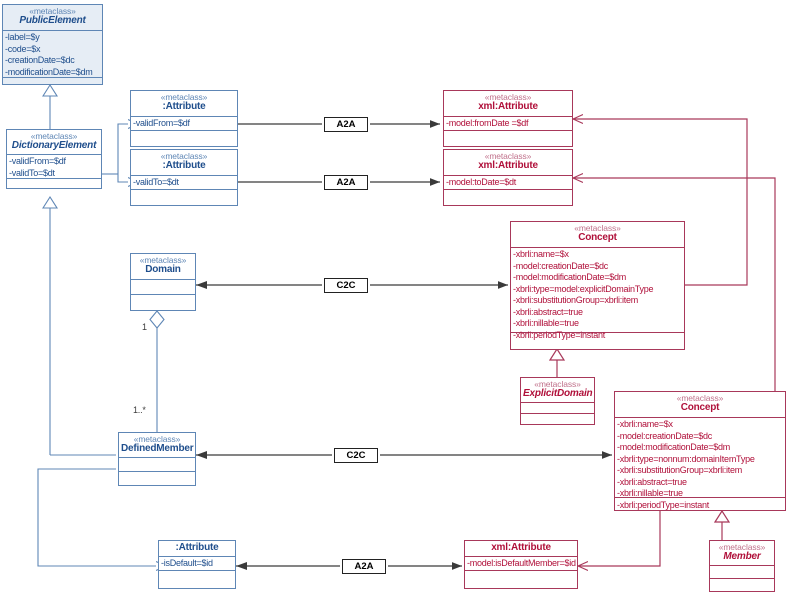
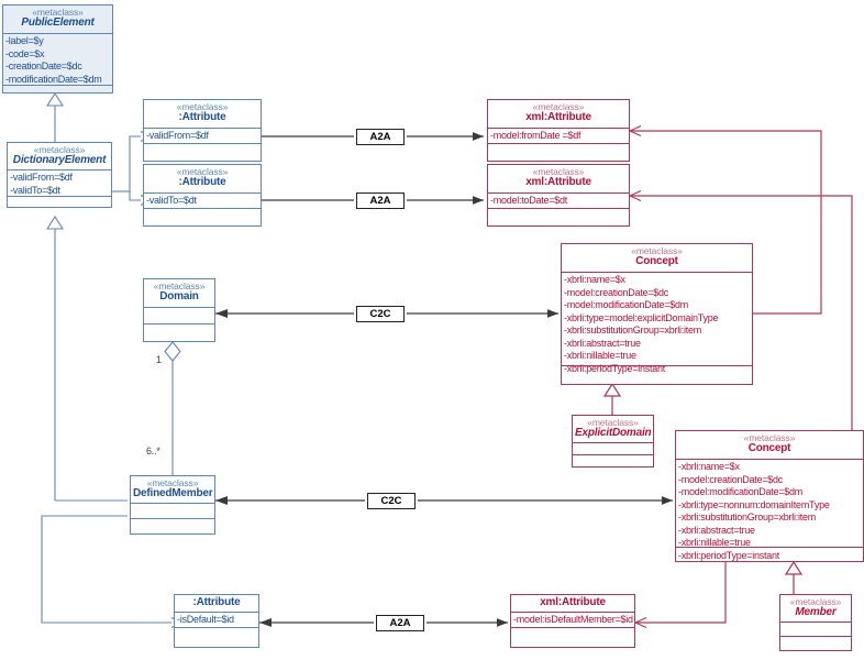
  «metaclass»
  PublicElement
  -label=$y
  -code=$x
  -creationDate=$dc
  -modificationDate=$dm
  «metaclass»
  DictionaryElement
  -validFrom=$df
  -validTo=$dt
  «metaclass»
  :Attribute
  -validFrom=$df
  «metaclass»
  :Attribute
  -validTo=$dt
  «metaclass»
  xml:Attribute
  -model:fromDate =$df
  «metaclass»
  xml:Attribute
  -model:toDate=$dt
  «metaclass»
  Domain
  «metaclass»
  Concept
  -xbrli:name=$x
  -model:creationDate=$dc
  -model:modificationDate=$dm
  -xbrli:type=model:explicitDomainType
  -xbrli:substitutionGroup=xbrli:item
  -xbrli:abstract=true
  -xbrli:nillable=true
  -xbrli:periodType=instant
  «metaclass»
  ExplicitDomain
  «metaclass»
  Concept
  -xbrli:name=$x
  -model:creationDate=$dc
  -model:modificationDate=$dm
  -xbrli:type=nonnum:domainItemType
  -xbrli:substitutionGroup=xbrli:item
  -xbrli:abstract=true
  -xbrli:nillable=true
  -xbrli:periodType=instant
  «metaclass»
  DefinedMember
  :Attribute
  -isDefault=$id
  xml:Attribute
  -model:isDefaultMember=$id
  «metaclass»
  Member
  A2A
  A2A
  C2C
  C2C
  A2A
  1
- 1..*
+ 6..*
